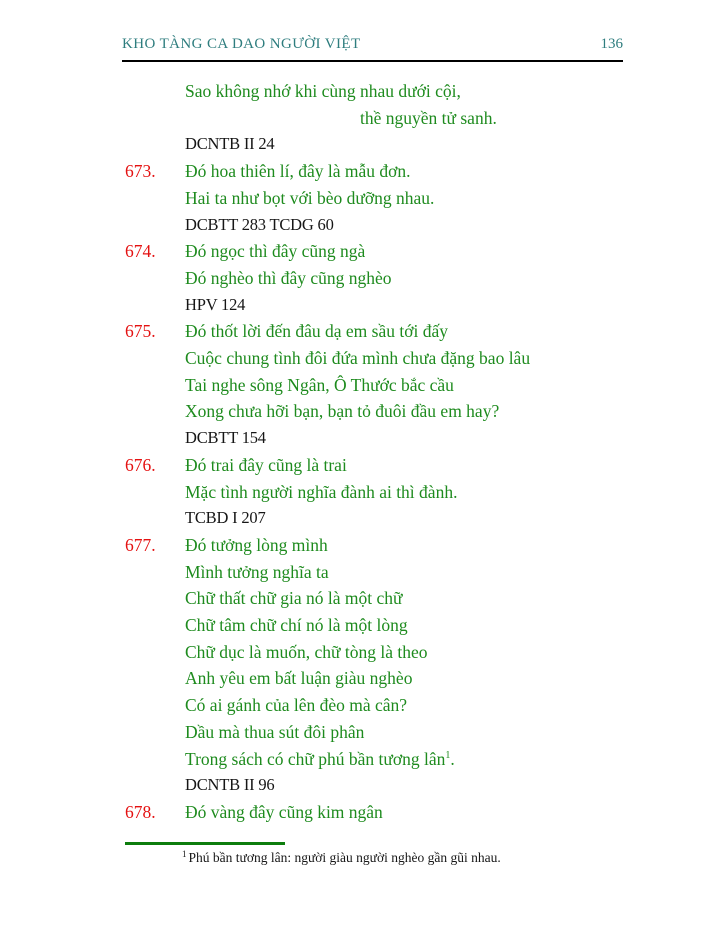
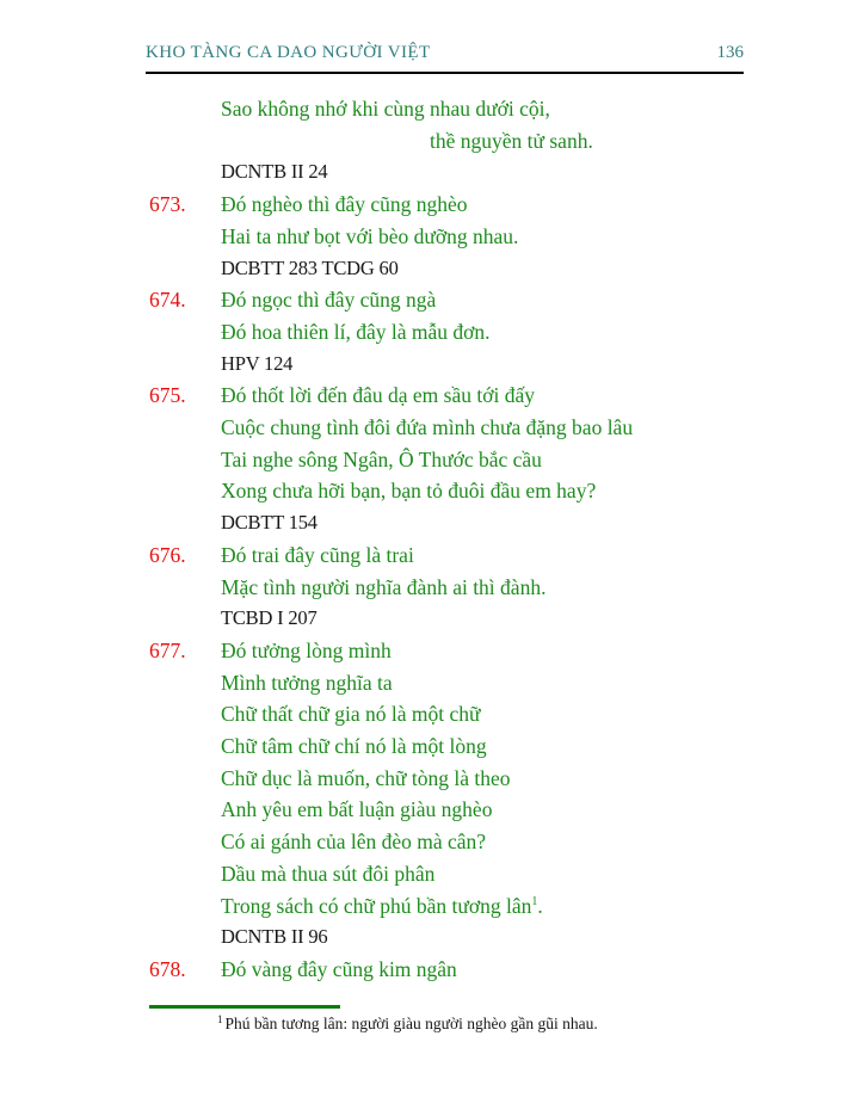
  KHO TÀNG CA DAO NGƯỜI VIỆT
  136
  Sao không nhớ khi cùng nhau dưới cội,
  thề nguyền tử sanh.
  DCNTB II 24
  673.
- Đó hoa thiên lí, đây là mẫu đơn.
+ Đó nghèo thì đây cũng nghèo
  Hai ta như bọt với bèo dưỡng nhau.
  DCBTT 283 TCDG 60
  674.
  Đó ngọc thì đây cũng ngà
- Đó nghèo thì đây cũng nghèo
+ Đó hoa thiên lí, đây là mẫu đơn.
  HPV 124
  675.
  Đó thốt lời đến đâu dạ em sầu tới đấy
  Cuộc chung tình đôi đứa mình chưa đặng bao lâu
  Tai nghe sông Ngân, Ô Thước bắc cầu
  Xong chưa hỡi bạn, bạn tỏ đuôi đầu em hay?
  DCBTT 154
  676.
  Đó trai đây cũng là trai
  Mặc tình người nghĩa đành ai thì đành.
  TCBD I 207
  677.
  Đó tưởng lòng mình
  Mình tưởng nghĩa ta
  Chữ thất chữ gia nó là một chữ
  Chữ tâm chữ chí nó là một lòng
  Chữ dục là muốn, chữ tòng là theo
  Anh yêu em bất luận giàu nghèo
  Có ai gánh của lên đèo mà cân?
  Dầu mà thua sút đôi phân
  Trong sách có chữ phú bần tương lân1.
  DCNTB II 96
  678.
  Đó vàng đây cũng kim ngân
  1 Phú bần tương lân: người giàu người nghèo gần gũi nhau.
